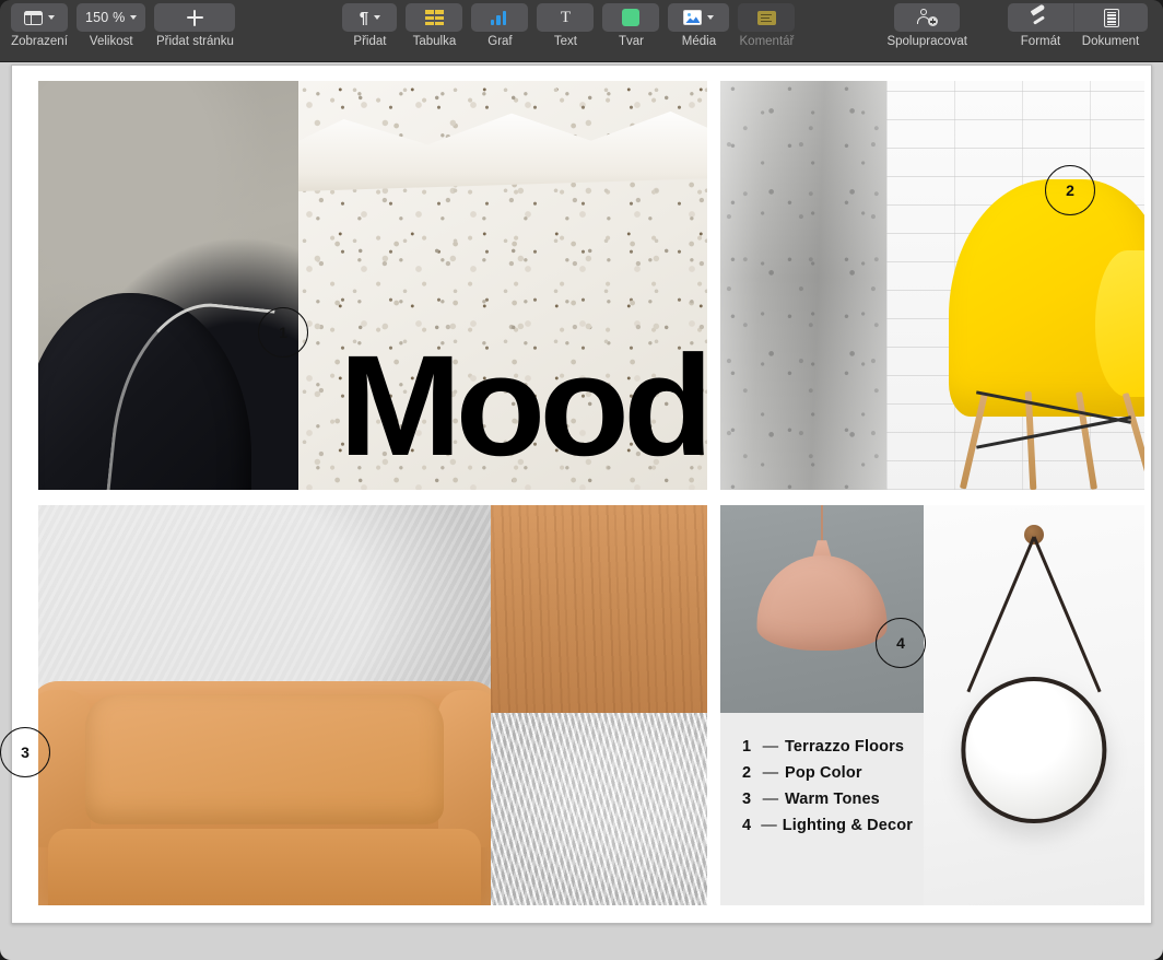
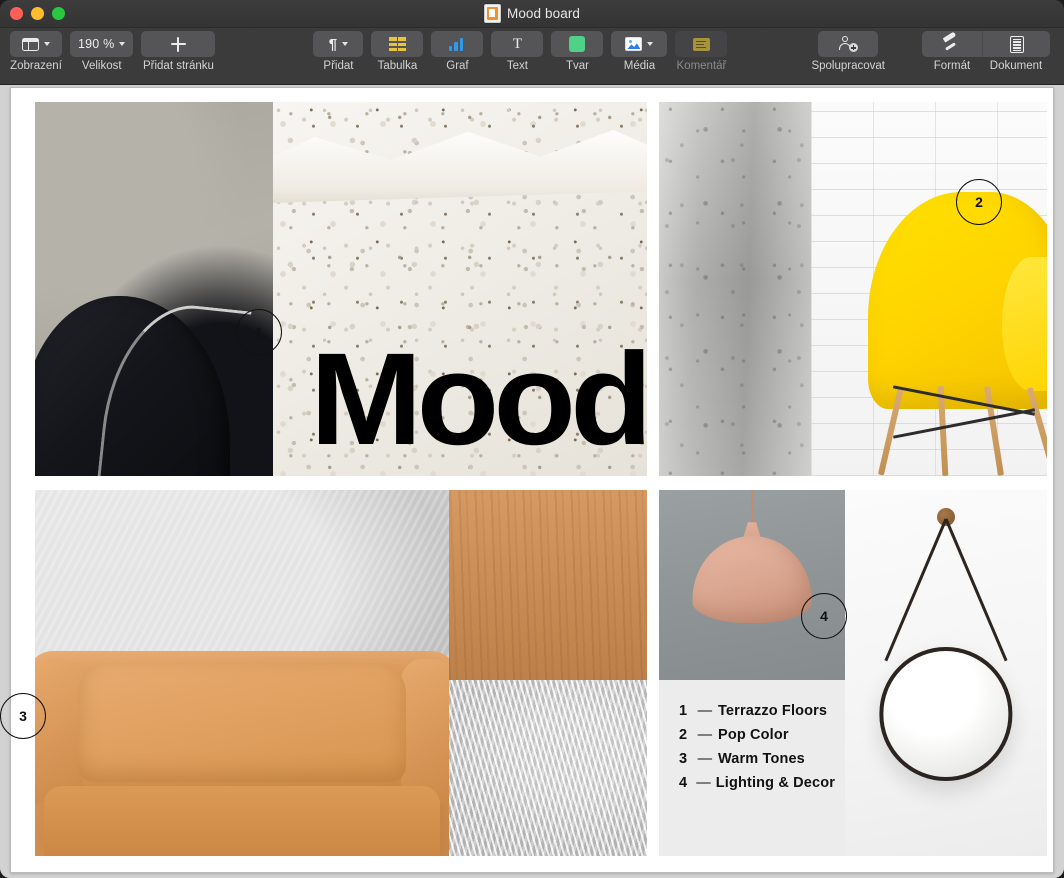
+ Mood board
  Zobrazení
- 150 %
+ 190 %
  Velikost
  Přidat stránku
  ¶
  Přidat
  Tabulka
  Graf
  T
  Text
  Tvar
  Média
  Komentář
  Spolupracovat
  Formát
  Dokument
  1
  —
  Terrazzo Floors
  2
  —
  Pop Color
  3
  —
  Warm Tones
  4
  —
  Lighting & Decor
  Mood
  2
  3
  4
